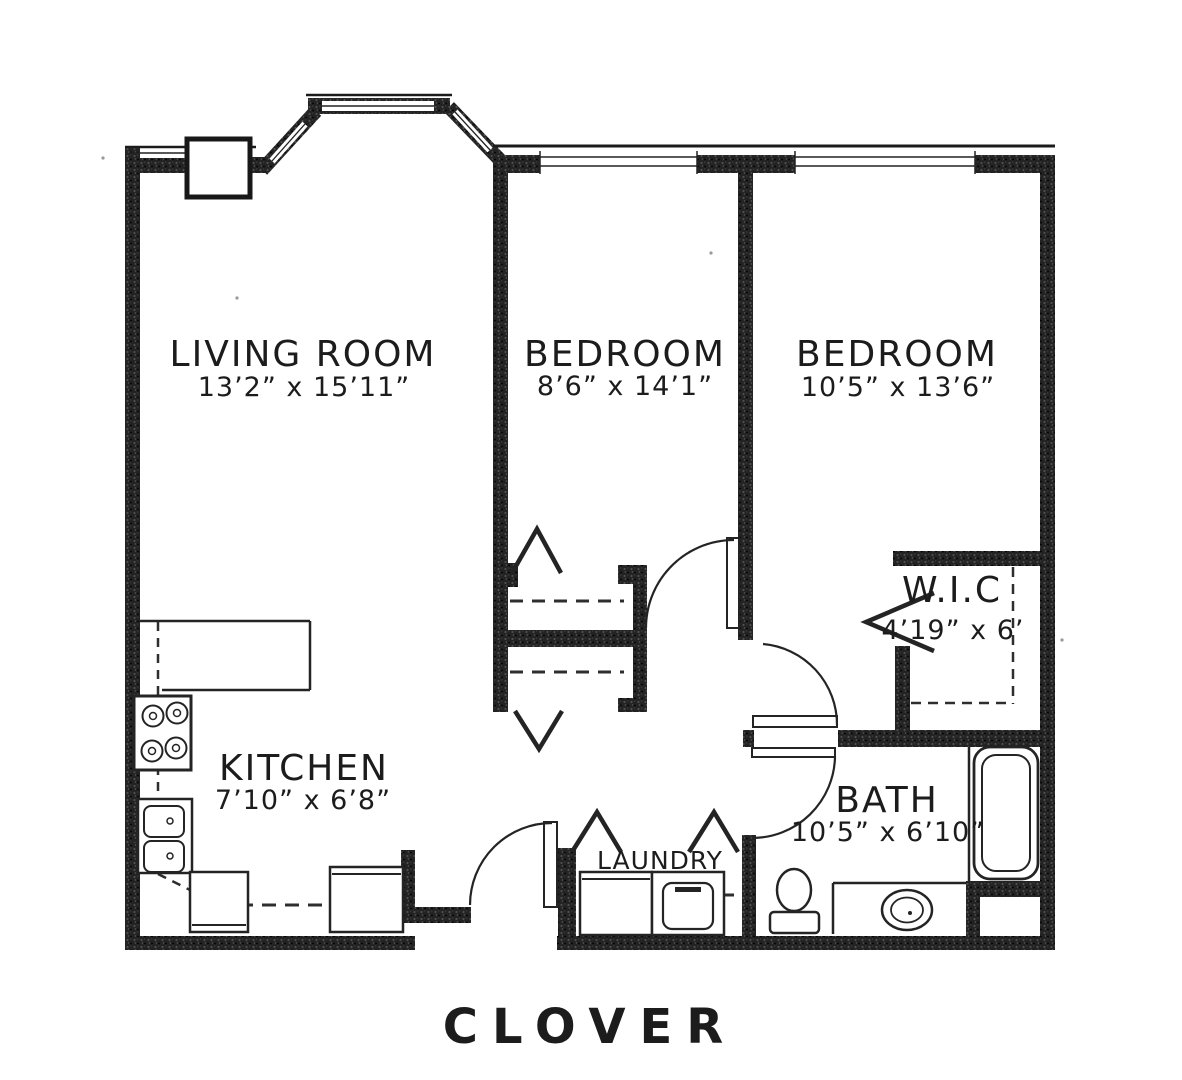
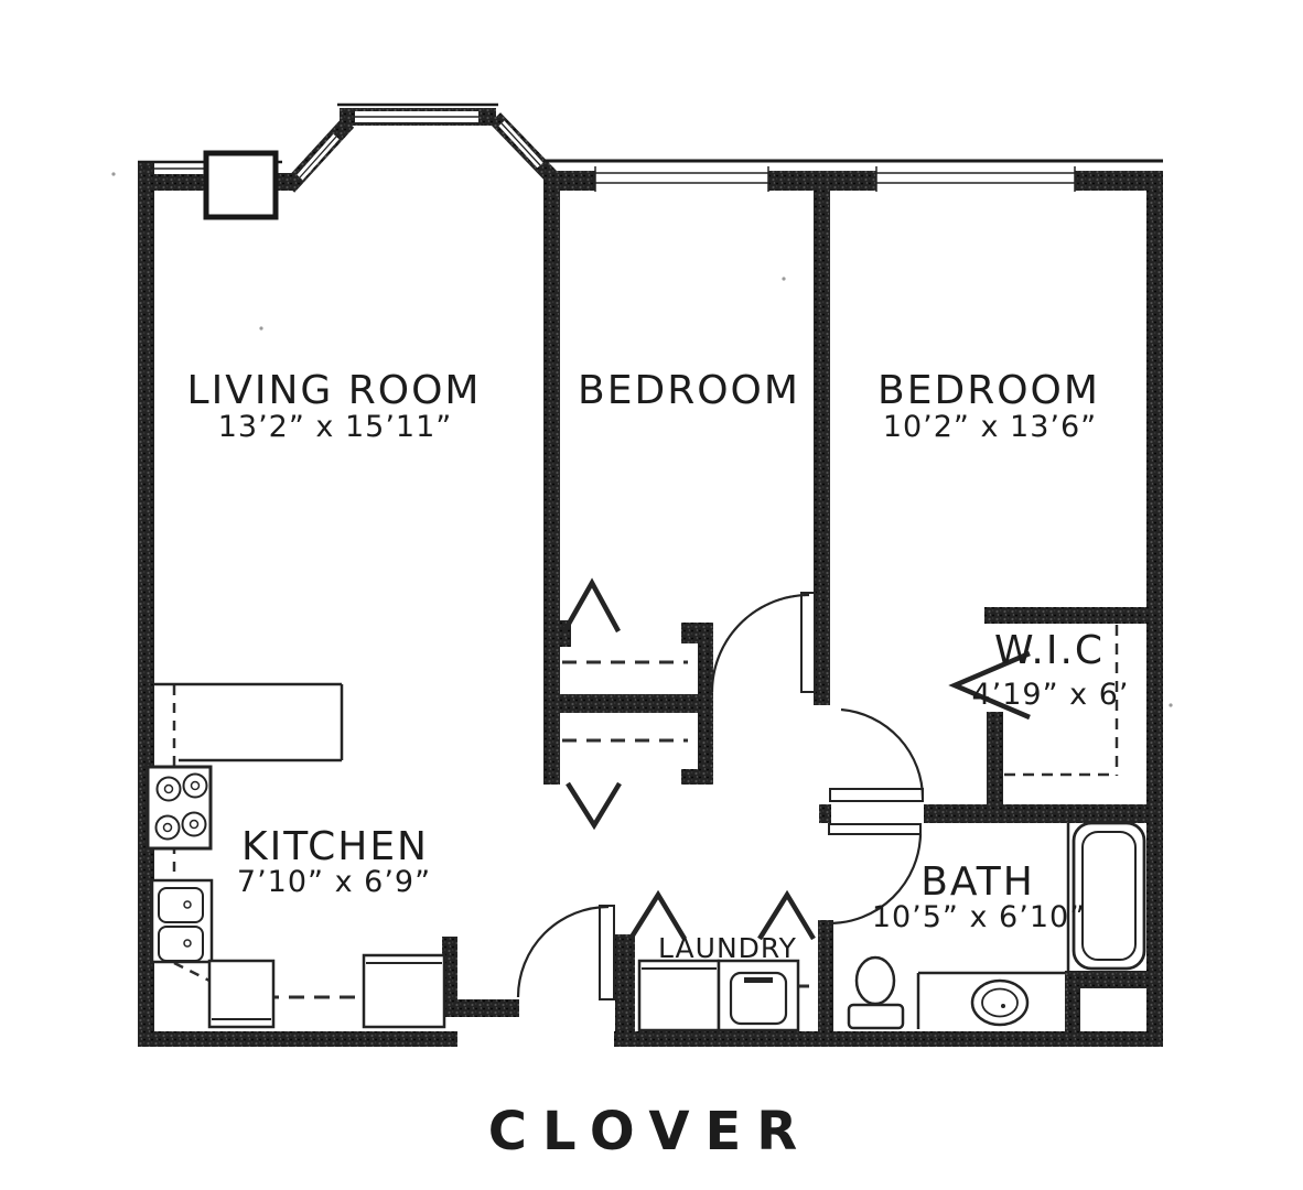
  LIVING ROOM
  13’2” x 15’11”
  BEDROOM
- 8’6” x 14’1”
  BEDROOM
- 10’5” x 13’6”
+ 10’2” x 13’6”
  W.I.C
  4’19” x 6’
  KITCHEN
- 7’10” x 6’8”
+ 7’10” x 6’9”
  BATH
  10’5” x 6’10”
  LAUNDRY
  CLOVER
